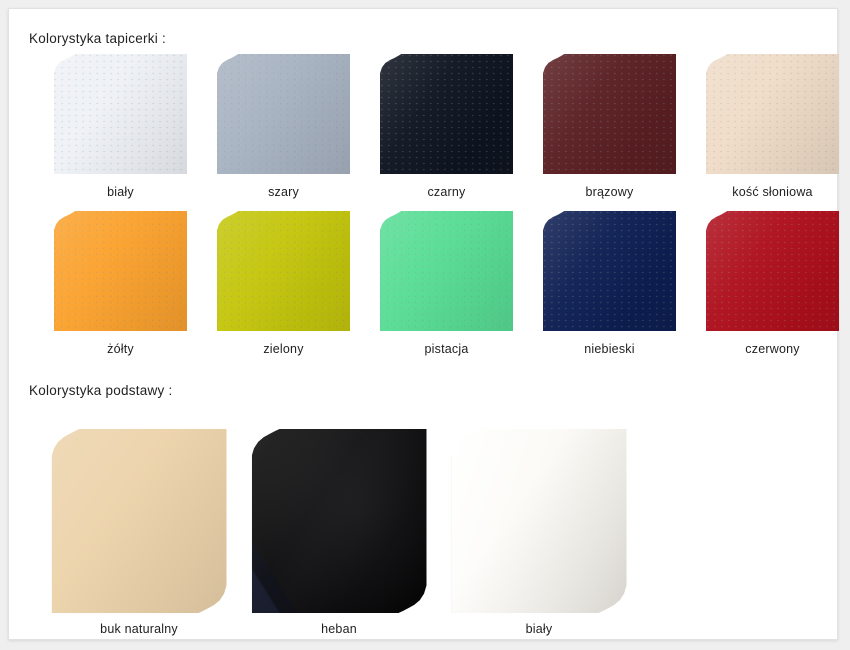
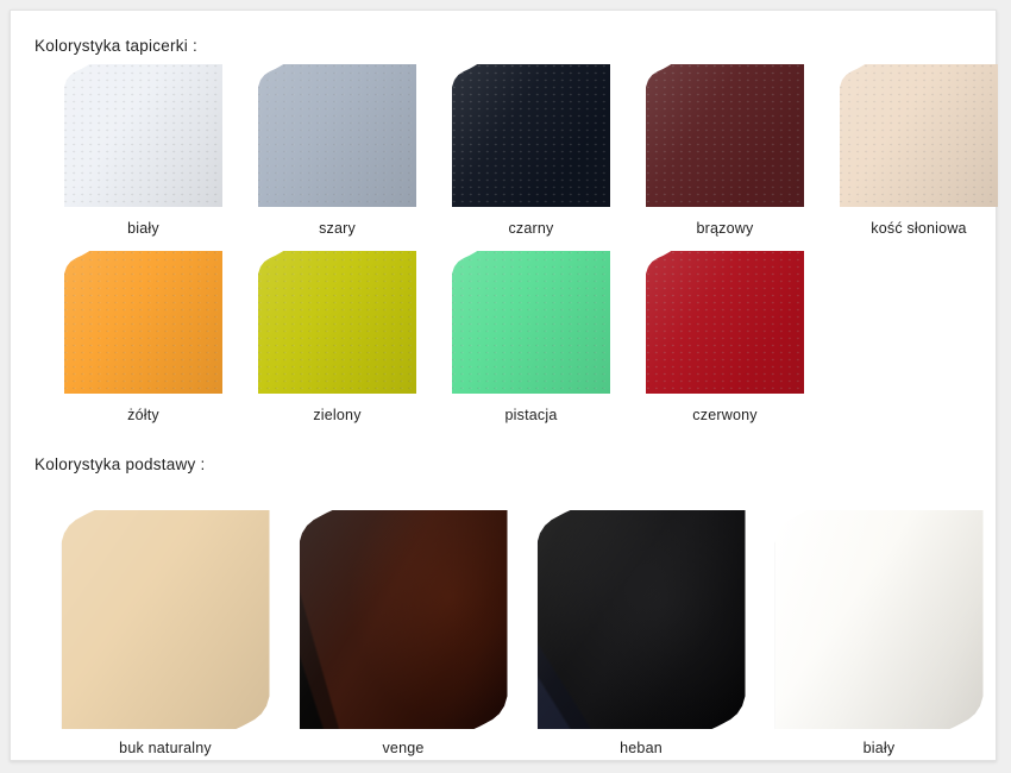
  Kolorystyka tapicerki :
  biały
  szary
  czarny
  brązowy
  kość słoniowa
  żółty
  zielony
  pistacja
- niebieski
  czerwony
  Kolorystyka podstawy :
  buk naturalny
+ venge
  heban
  biały
